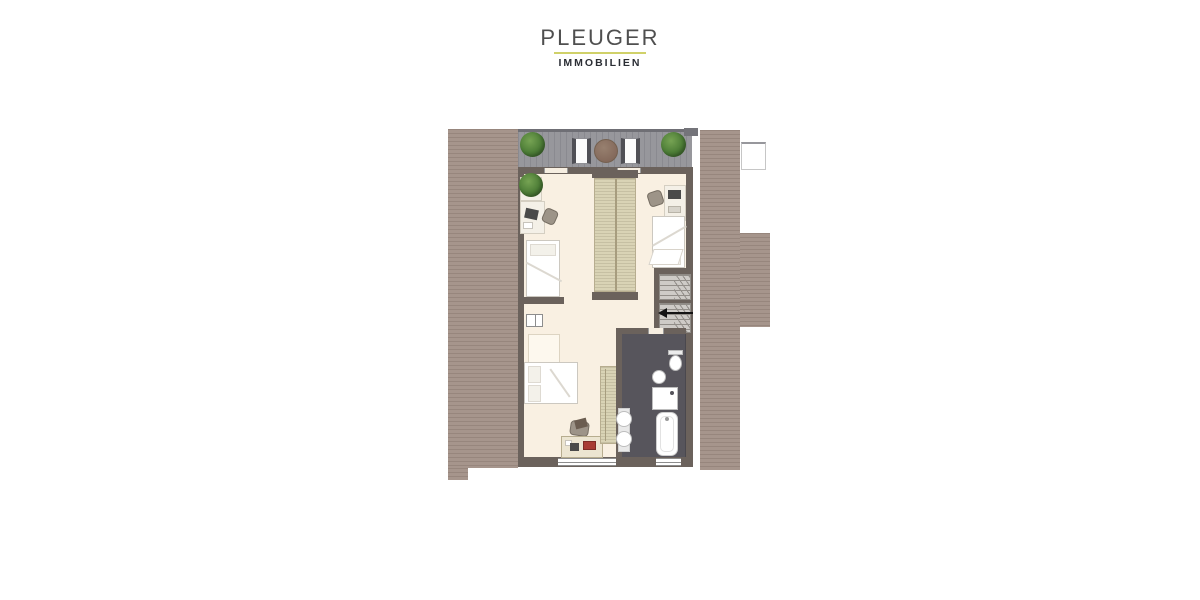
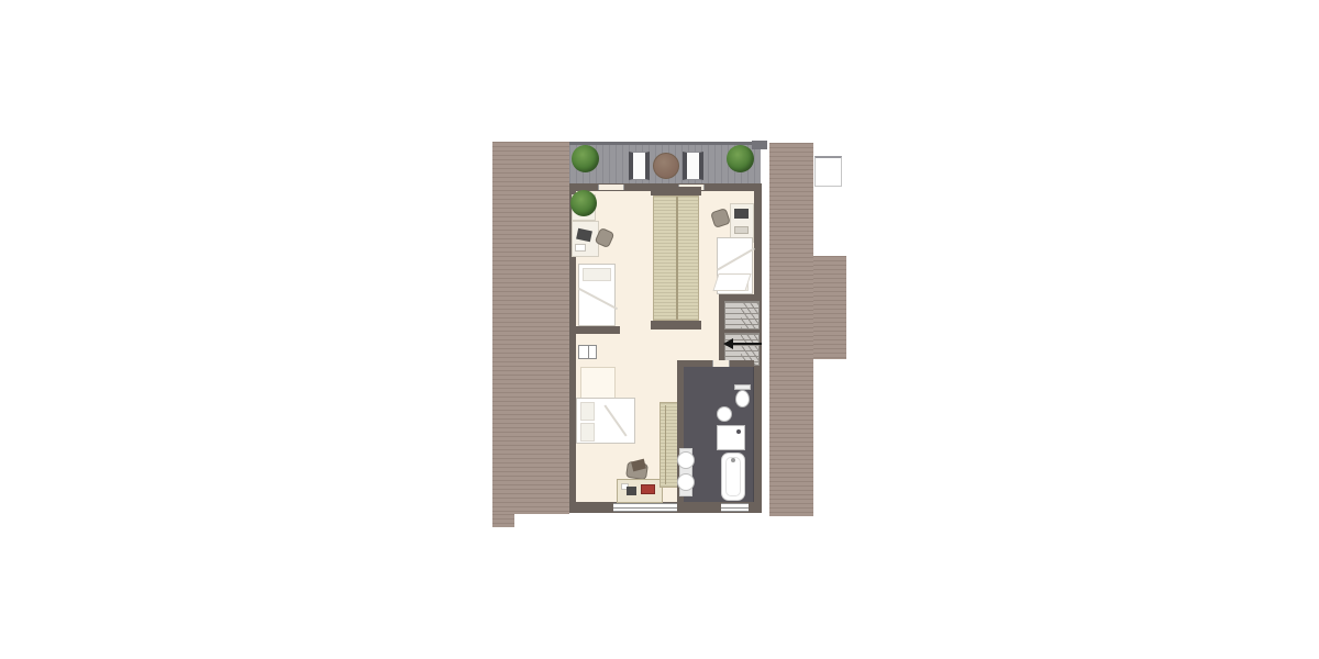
- PLEUGER
- IMMOBILIEN
